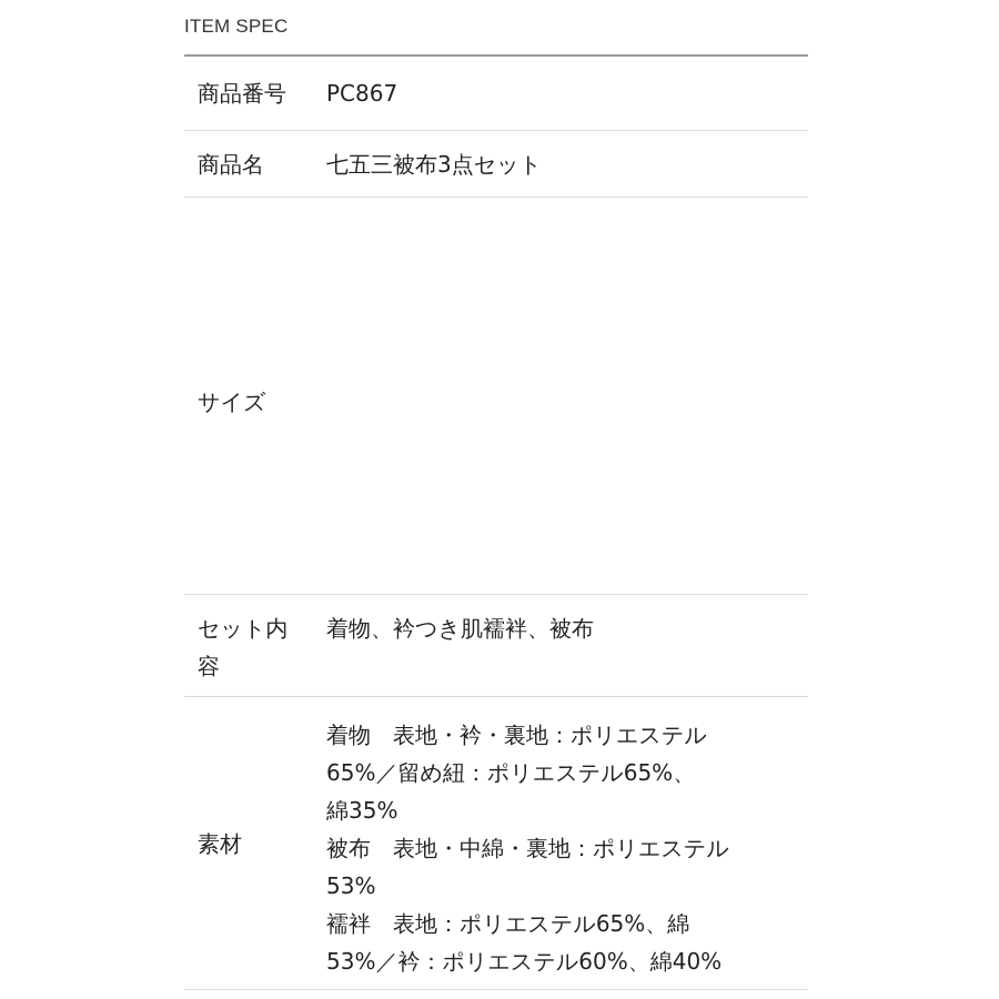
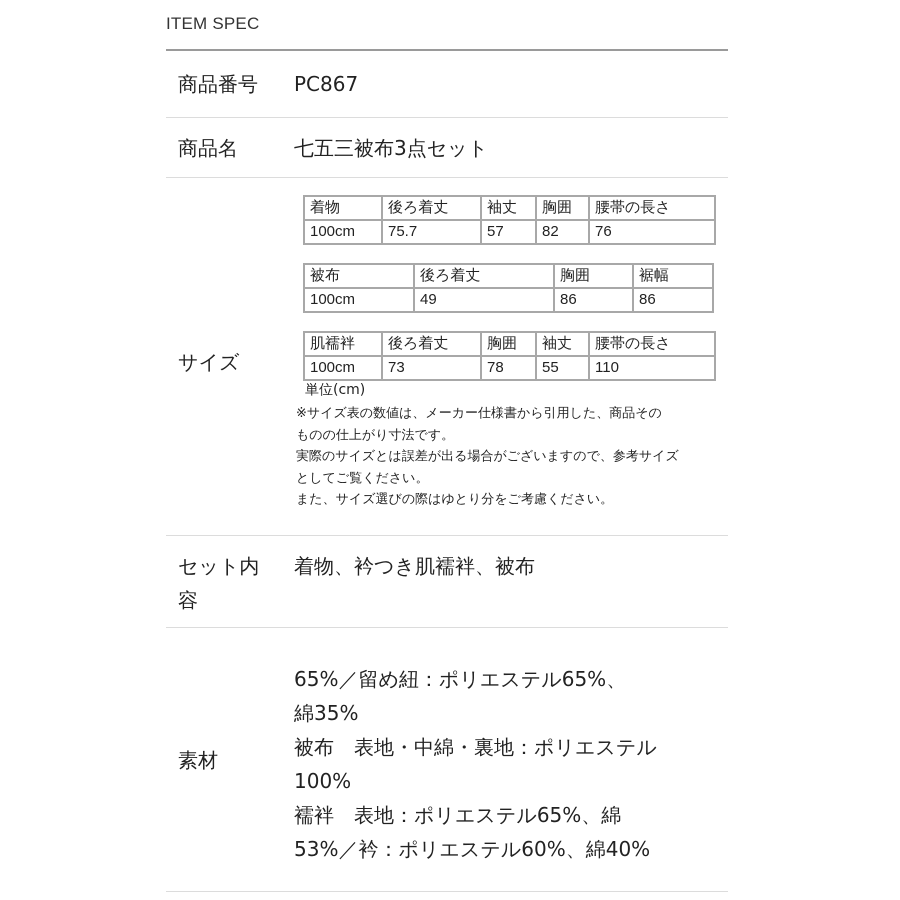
  ITEM SPEC
  商品番号
  PC867
  商品名
  七五三被布3点セット
  サイズ
+ 着物	後ろ着丈	袖丈	胸囲	腰帯の長さ
+ 100cm	75.7	57	82	76
+ 被布	後ろ着丈	胸囲	裾幅
+ 100cm	49	86	86
+ 肌襦袢	後ろ着丈	胸囲	袖丈	腰帯の長さ
+ 100cm	73	78	55	110
+ 単位(cm)
+ ※サイズ表の数値は、メーカー仕様書から引用した、商品その
+ ものの仕上がり寸法です。
+ 実際のサイズとは誤差が出る場合がございますので、参考サイズ
+ としてご覧ください。
+ また、サイズ選びの際はゆとり分をご考慮ください。
  セット内
  容
  着物、衿つき肌襦袢、被布
  素材
- 着物 表地・衿・裏地：ポリエステル
  65%／留め紐：ポリエステル65%、
  綿35%
  被布 表地・中綿・裏地：ポリエステル
- 53%
+ 100%
  襦袢 表地：ポリエステル65%、綿
  53%／衿：ポリエステル60%、綿40%
